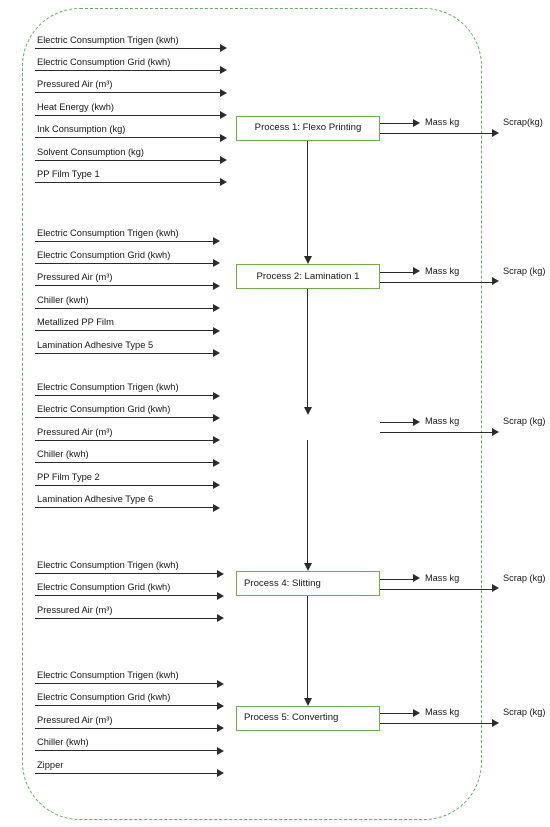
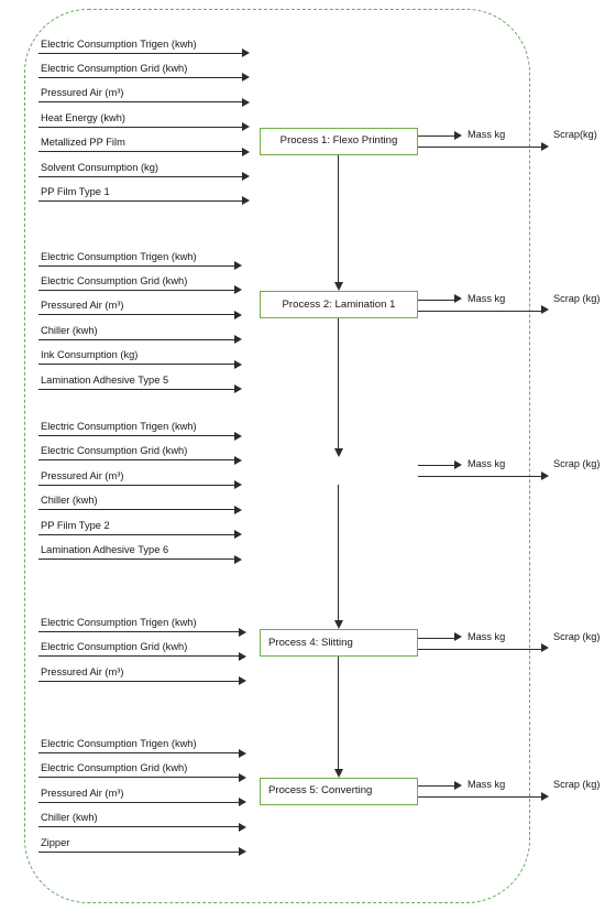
  Electric Consumption Trigen (kwh)
  Electric Consumption Grid (kwh)
  Pressured Air (m³)
  Heat Energy (kwh)
- Ink Consumption (kg)
+ Metallized PP Film
  Solvent Consumption (kg)
  PP Film Type 1
  Process 1: Flexo Printing
  Mass kg
  Scrap(kg)
  Electric Consumption Trigen (kwh)
  Electric Consumption Grid (kwh)
  Pressured Air (m³)
  Chiller (kwh)
- Metallized PP Film
+ Ink Consumption (kg)
  Lamination Adhesive Type 5
  Process 2: Lamination 1
  Mass kg
  Scrap (kg)
  Electric Consumption Trigen (kwh)
  Electric Consumption Grid (kwh)
  Pressured Air (m³)
  Chiller (kwh)
  PP Film Type 2
  Lamination Adhesive Type 6
  Mass kg
  Scrap (kg)
  Electric Consumption Trigen (kwh)
  Electric Consumption Grid (kwh)
  Pressured Air (m³)
  Process 4: Slitting
  Mass kg
  Scrap (kg)
  Electric Consumption Trigen (kwh)
  Electric Consumption Grid (kwh)
  Pressured Air (m³)
  Chiller (kwh)
  Zipper
  Process 5: Converting
  Mass kg
  Scrap (kg)
